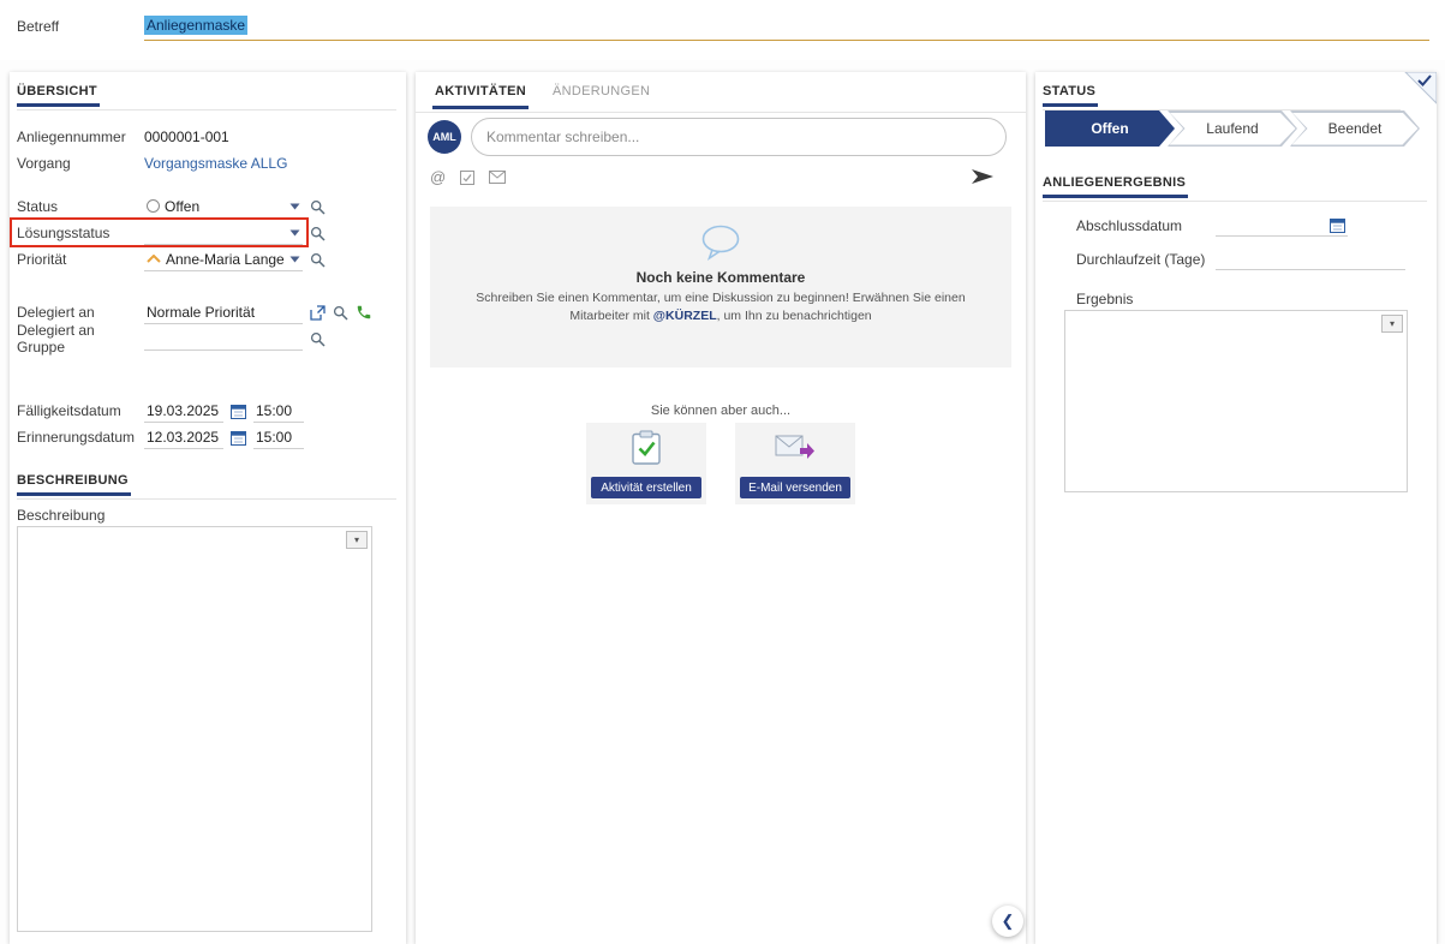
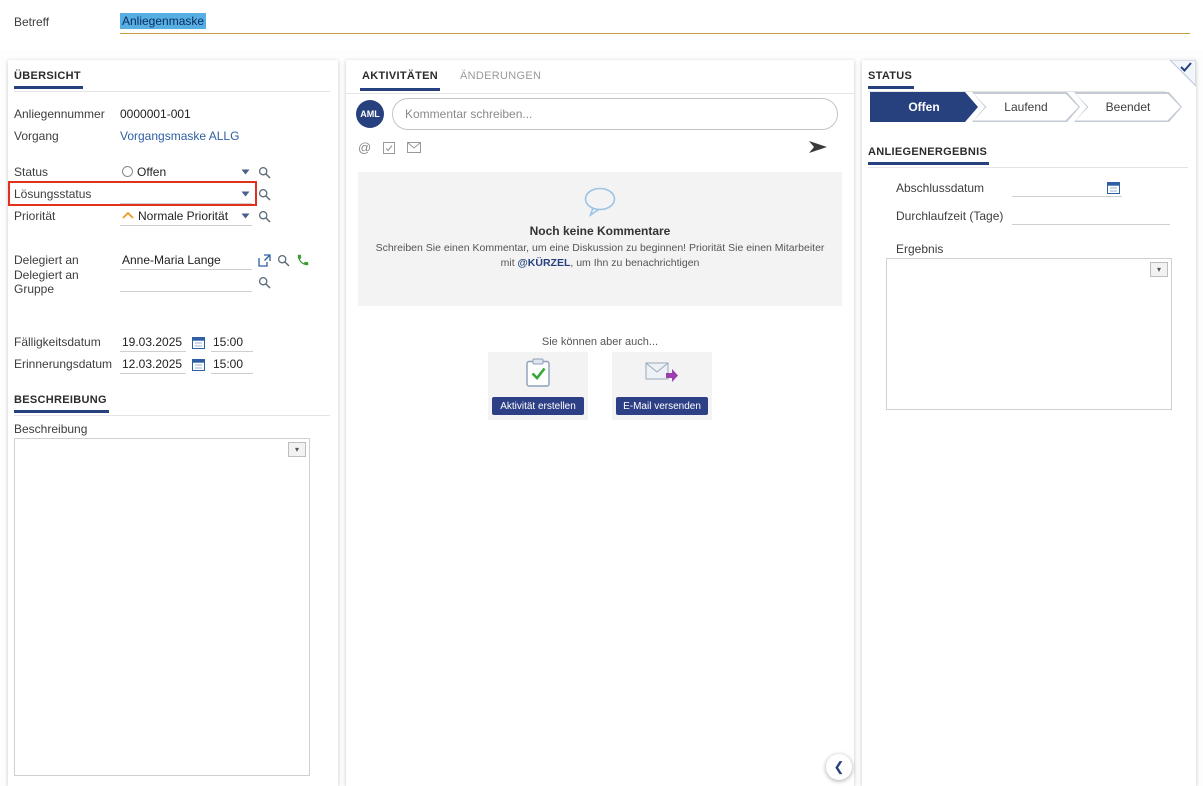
  Betreff
  Anliegenmaske
  ÜBERSICHT
  Anliegennummer
  0000001-001
  Vorgang
  Vorgangsmaske ALLG
  Status
  Offen
  Lösungsstatus
  Priorität
- Anne-Maria Lange
+ Normale Priorität
  Delegiert an
- Normale Priorität
+ Anne-Maria Lange
  Delegiert an Gruppe
  Fälligkeitsdatum
  19.03.2025
  15:00
  Erinnerungsdatum
  12.03.2025
  15:00
  BESCHREIBUNG
  Beschreibung
  ▾
  AKTIVITÄTEN
  ÄNDERUNGEN
  AML
  Kommentar schreiben...
  @
  Noch keine Kommentare
- Schreiben Sie einen Kommentar, um eine Diskussion zu beginnen! Erwähnen Sie einen Mitarbeiter mit @KÜRZEL, um Ihn zu benachrichtigen
+ Schreiben Sie einen Kommentar, um eine Diskussion zu beginnen! Priorität Sie einen Mitarbeiter mit @KÜRZEL, um Ihn zu benachrichtigen
  Sie können aber auch...
  Aktivität erstellen
  E-Mail versenden
  ❮
  STATUS
  Offen
  Laufend
  Beendet
  ANLIEGENERGEBNIS
  Abschlussdatum
  Durchlaufzeit (Tage)
  Ergebnis
  ▾
